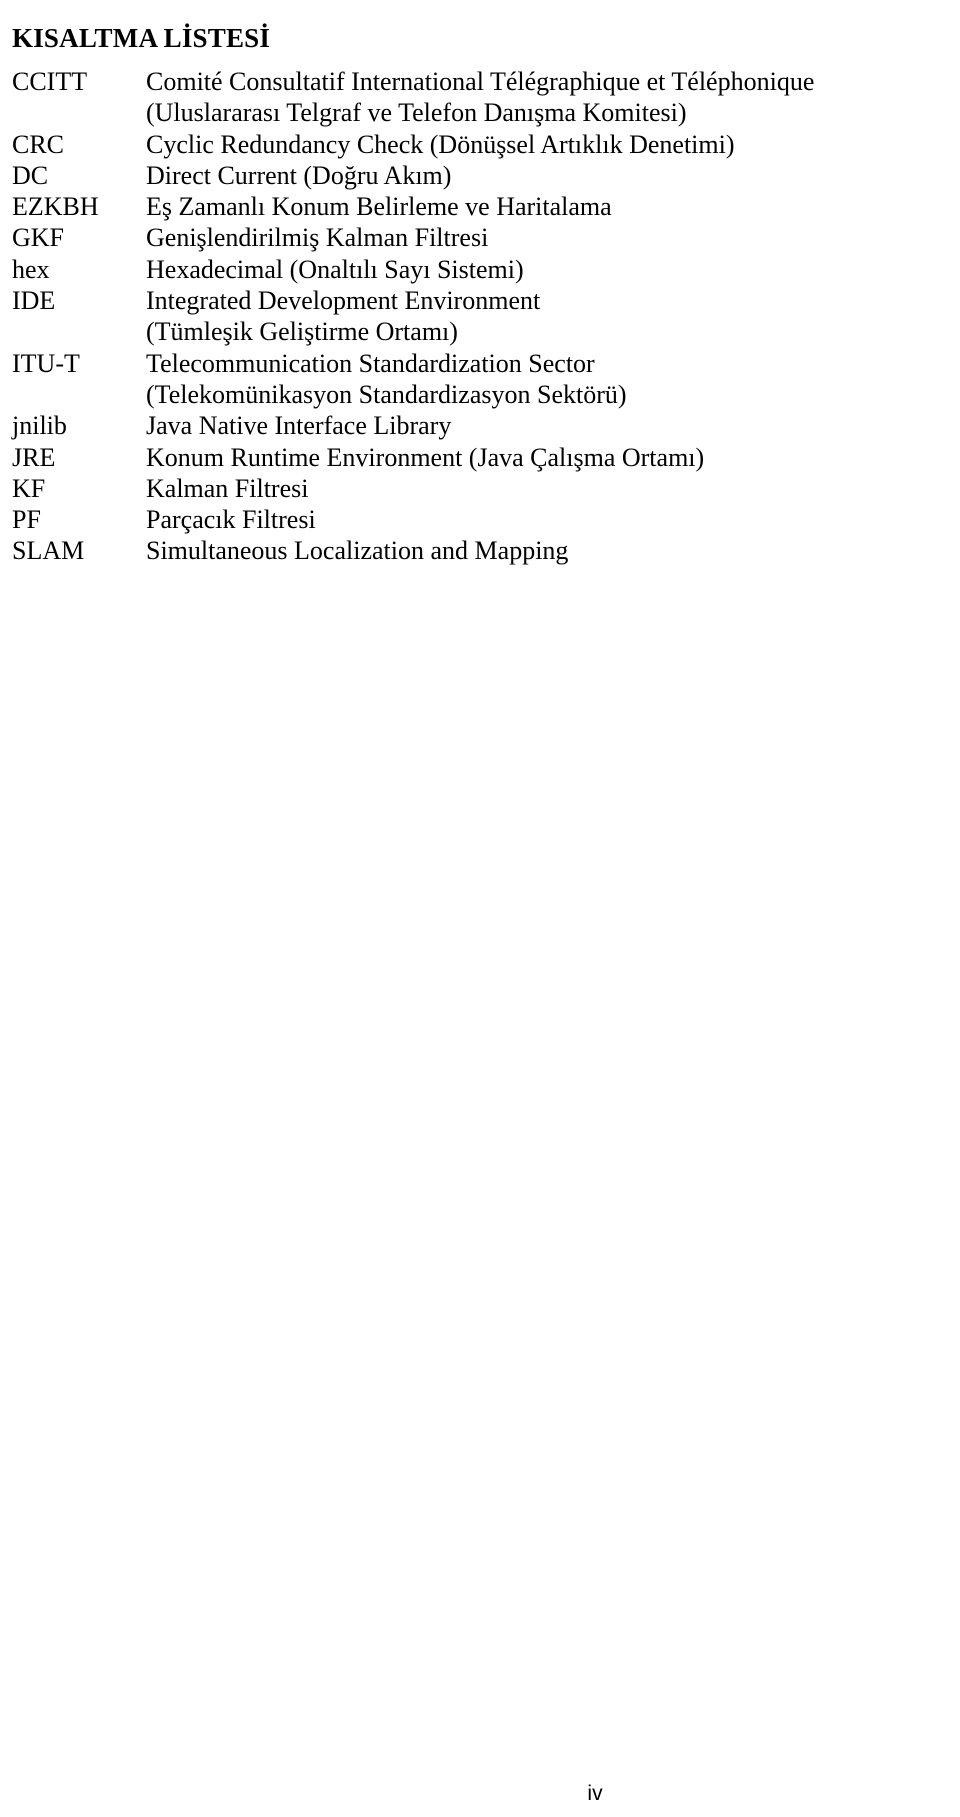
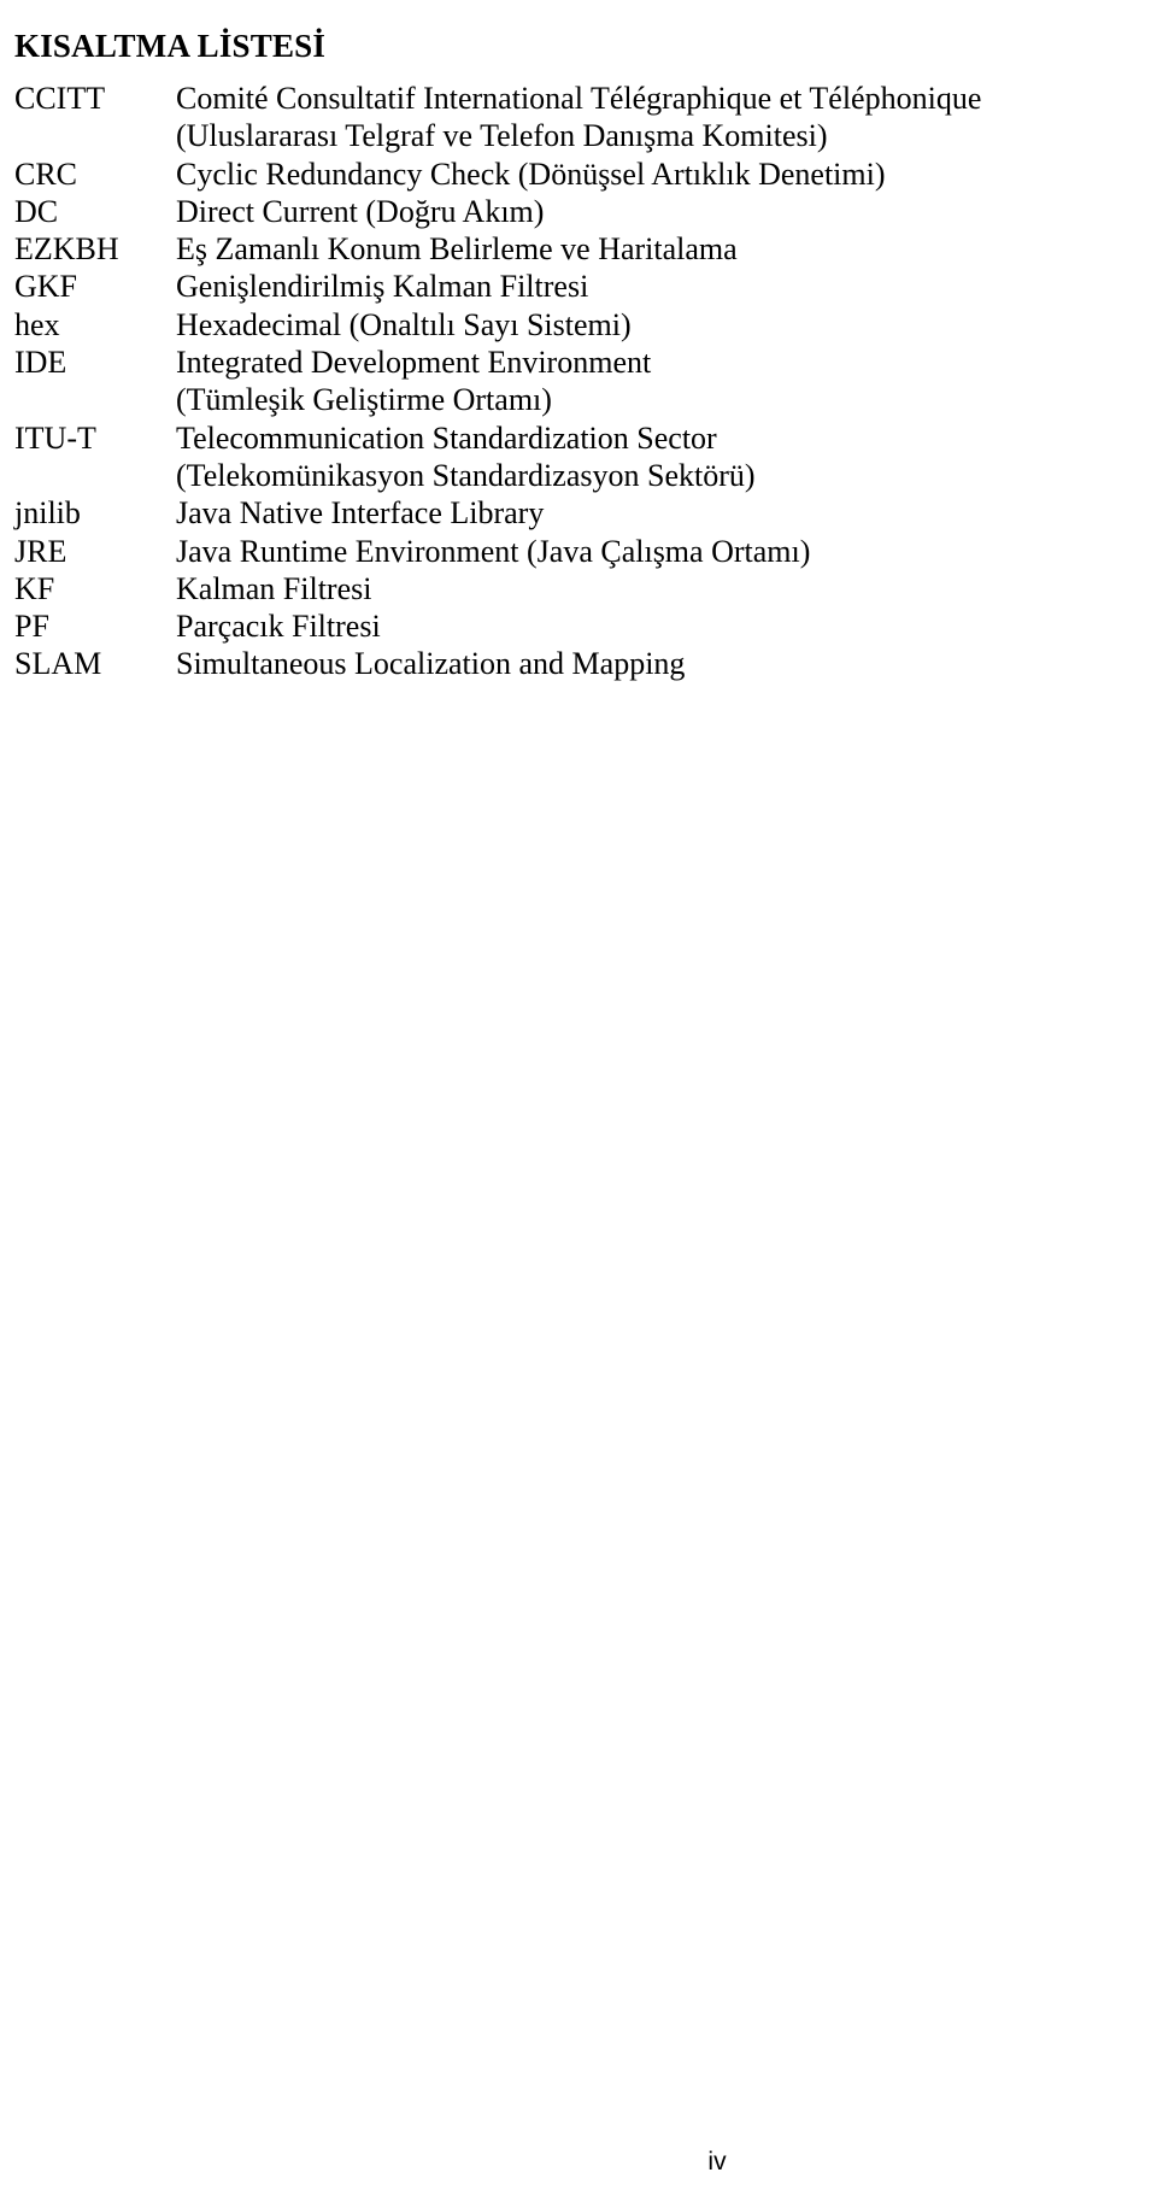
  KISALTMA LİSTESİ
  CCITT
  Comité Consultatif International Télégraphique et Téléphonique
  (Uluslararası Telgraf ve Telefon Danışma Komitesi)
  CRC
  Cyclic Redundancy Check (Dönüşsel Artıklık Denetimi)
  DC
  Direct Current (Doğru Akım)
  EZKBH
  Eş Zamanlı Konum Belirleme ve Haritalama
  GKF
  Genişlendirilmiş Kalman Filtresi
  hex
  Hexadecimal (Onaltılı Sayı Sistemi)
  IDE
  Integrated Development Environment
  (Tümleşik Geliştirme Ortamı)
  ITU-T
  Telecommunication Standardization Sector
  (Telekomünikasyon Standardizasyon Sektörü)
  jnilib
  Java Native Interface Library
  JRE
- Konum Runtime Environment (Java Çalışma Ortamı)
+ Java Runtime Environment (Java Çalışma Ortamı)
  KF
  Kalman Filtresi
  PF
  Parçacık Filtresi
  SLAM
  Simultaneous Localization and Mapping
  iv
